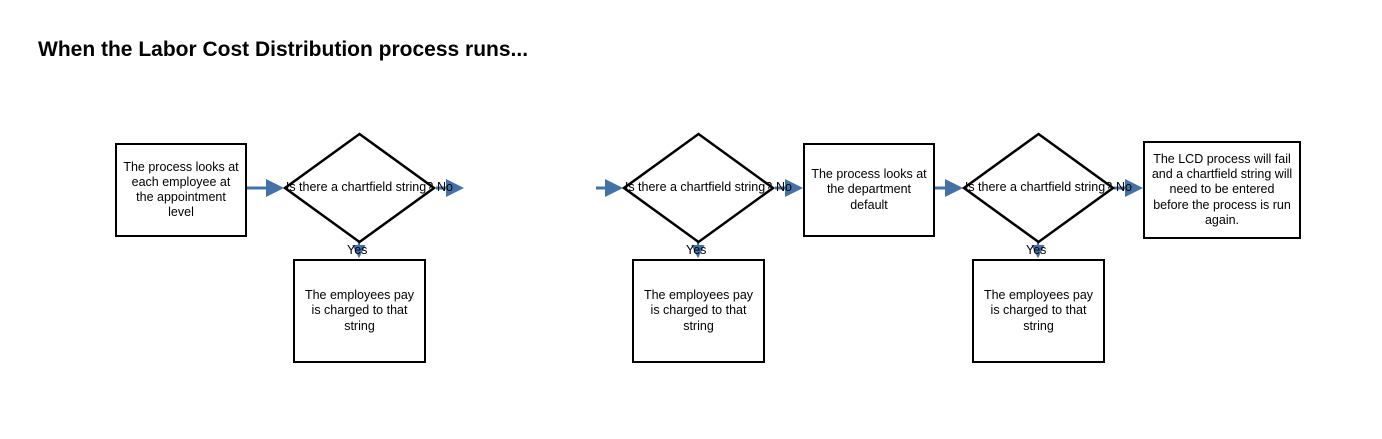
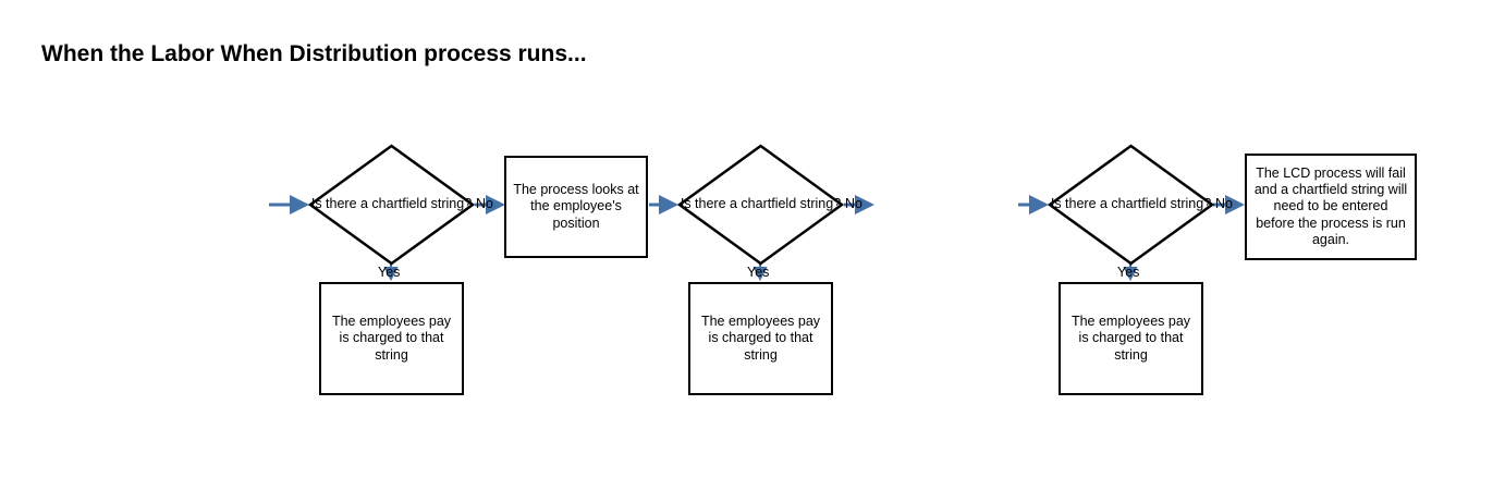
- When the Labor Cost Distribution process runs...
+ When the Labor When Distribution process runs...
- The process looks at each employee at the appointment level
  Is there a chartfield string?
  No
  Yes
  The employees pay is charged to that string
+ The process looks at the employee's position
  Is there a chartfield string?
  No
  Yes
  The employees pay is charged to that string
- The process looks at the department default
  Is there a chartfield string?
  No
  Yes
  The employees pay is charged to that string
  The LCD process will fail and a chartfield string will need to be entered before the process is run again.
